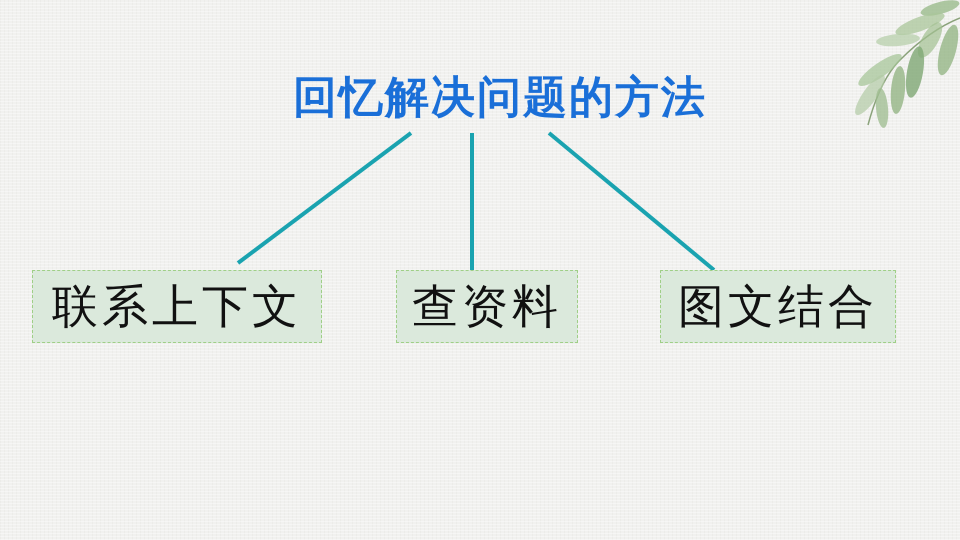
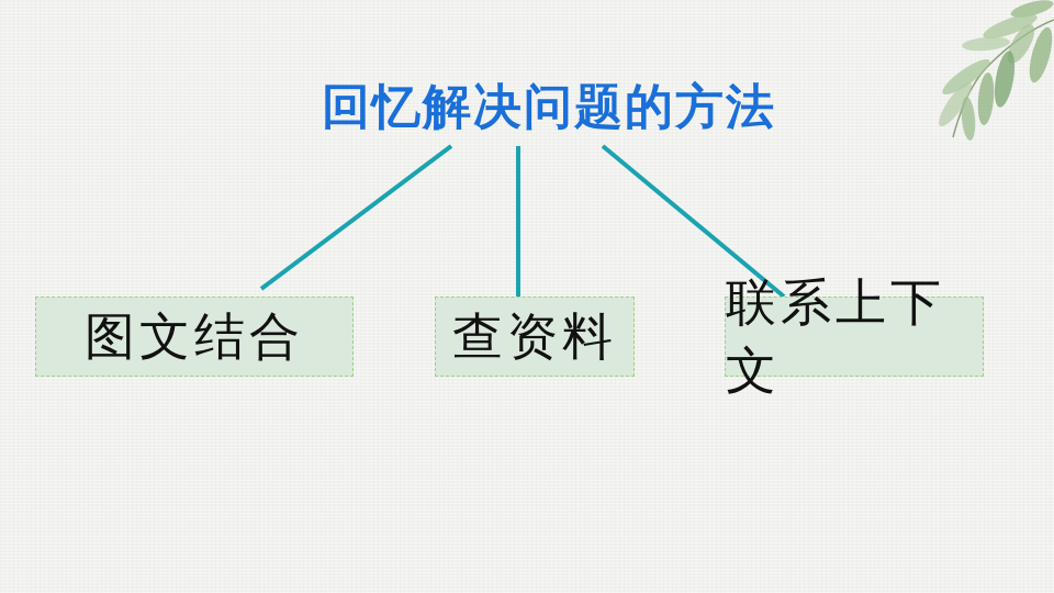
  回忆解决问题的方法
- 联系上下文
+ 图文结合
  查资料
- 图文结合
+ 联系上下文
